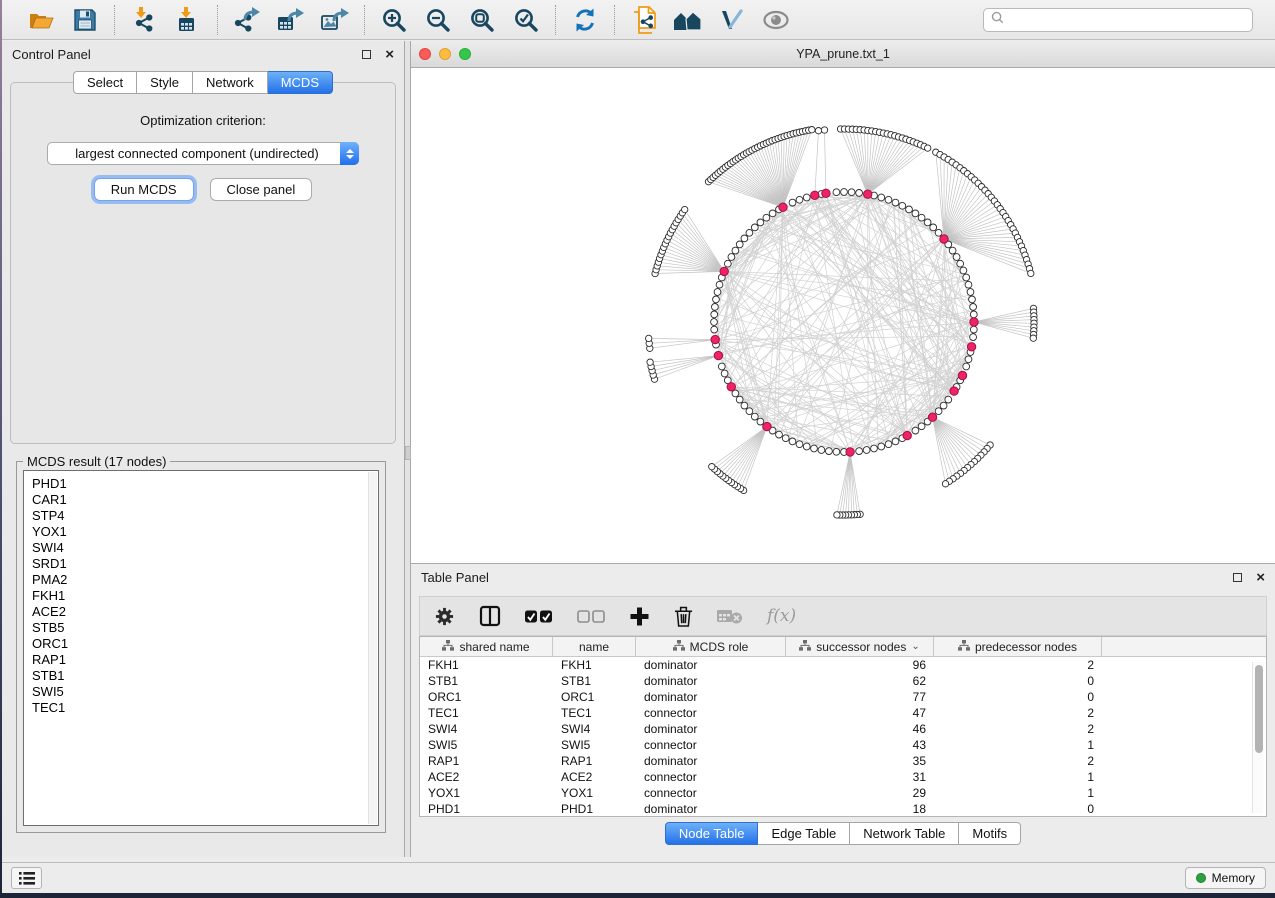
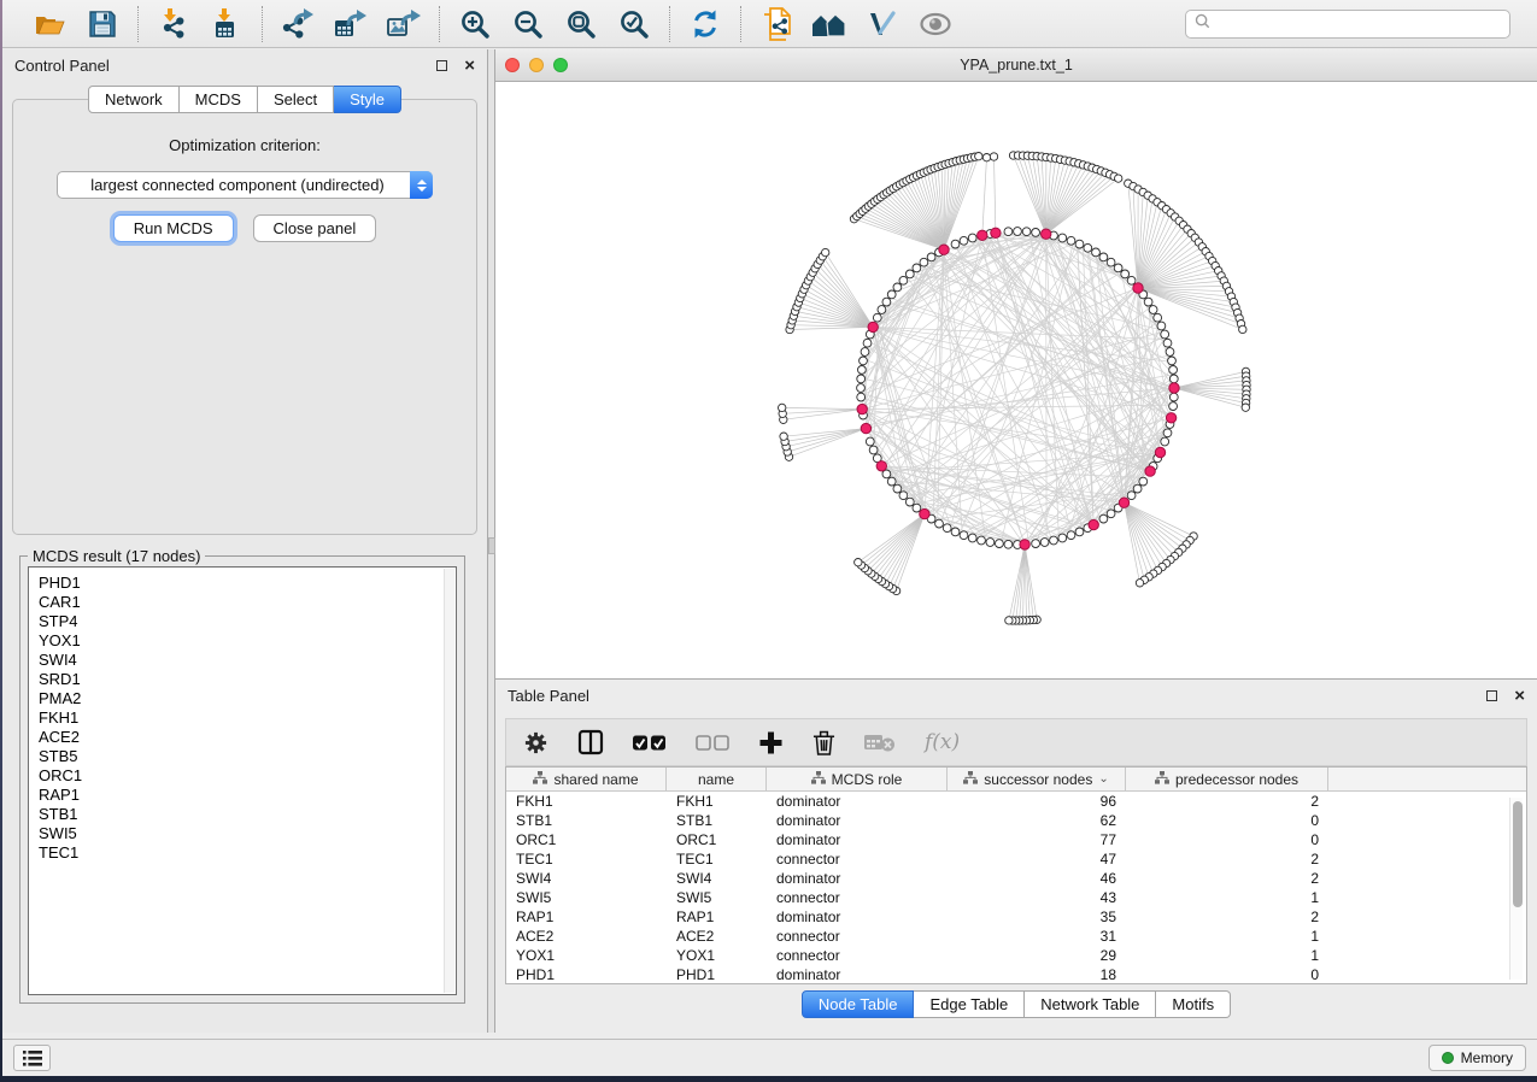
  Control Panel
  ×
- Select
+ Network
- Style
+ MCDS
- Network
+ Select
- MCDS
+ Style
  Optimization criterion:
  largest connected component (undirected)
  Run MCDS
  Close panel
  MCDS result (17 nodes)
  PHD1
  CAR1
  STP4
  YOX1
  SWI4
  SRD1
  PMA2
  FKH1
  ACE2
  STB5
  ORC1
  RAP1
  STB1
  SWI5
  TEC1
  YPA_prune.txt_1
  Table Panel
  ×
  f(x)
  shared name
  name
  MCDS role
  successor nodes
  ⌄
  predecessor nodes
  FKH1
  FKH1
  dominator
  96
  2
  STB1
  STB1
  dominator
  62
  0
  ORC1
  ORC1
  dominator
  77
  0
  TEC1
  TEC1
  connector
  47
  2
  SWI4
  SWI4
  dominator
  46
  2
  SWI5
  SWI5
  connector
  43
  1
  RAP1
  RAP1
  dominator
  35
  2
  ACE2
  ACE2
  connector
  31
  1
  YOX1
  YOX1
  connector
  29
  1
  PHD1
  PHD1
  dominator
  18
  0
  Node Table
  Edge Table
  Network Table
  Motifs
  Memory
